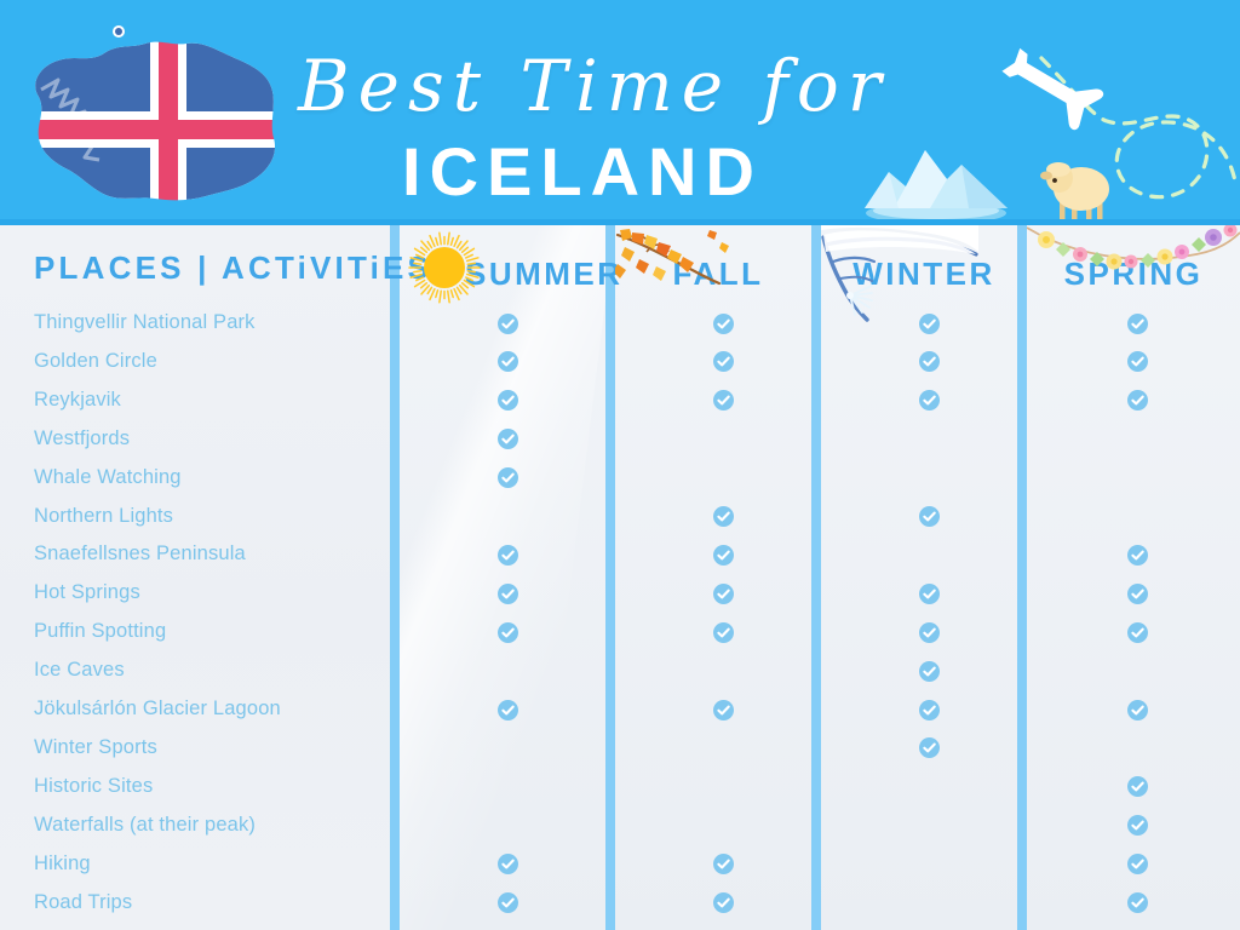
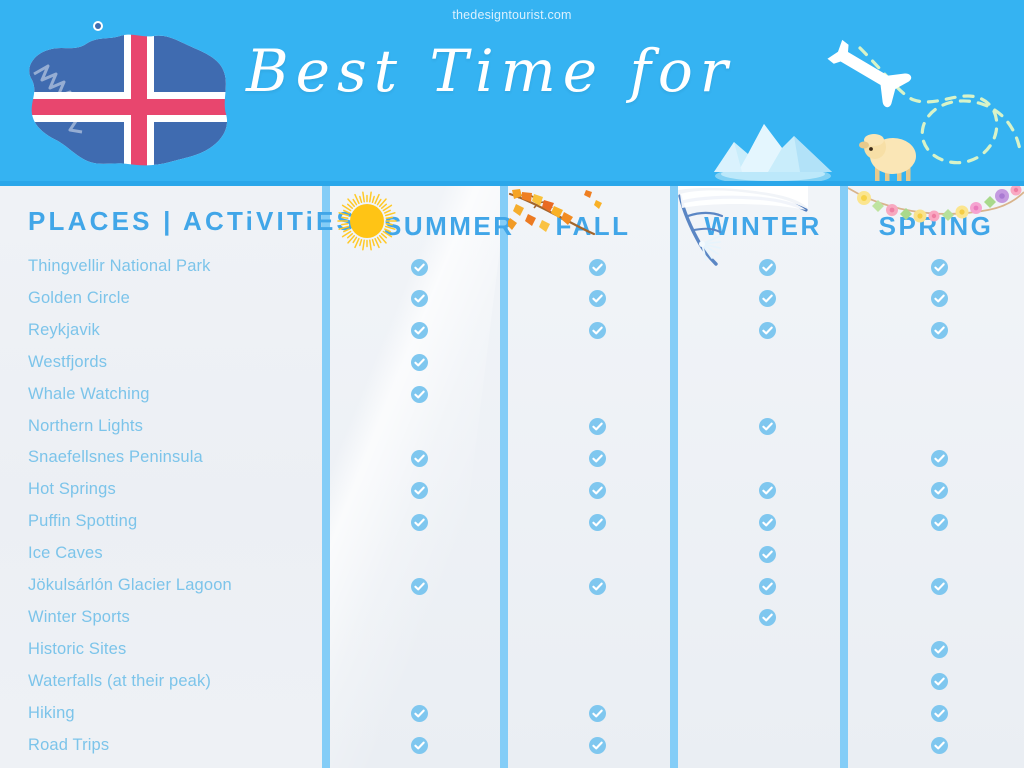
+ thedesigntourist.com
  Best Time for
- ICELAND
  PLACES | ACTiVITiE
  SUMMER
  FALL
  WINTER
  SPRING
  Thingvellir National Park
  Golden Circle
  Reykjavik
  Westfjords
  Whale Watching
  Northern Lights
  Snaefellsnes Peninsula
  Hot Springs
  Puffin Spotting
  Ice Caves
  Jökulsárlón Glacier Lagoon
  Winter Sports
  Historic Sites
  Waterfalls (at their peak)
  Hiking
  Road Trips
